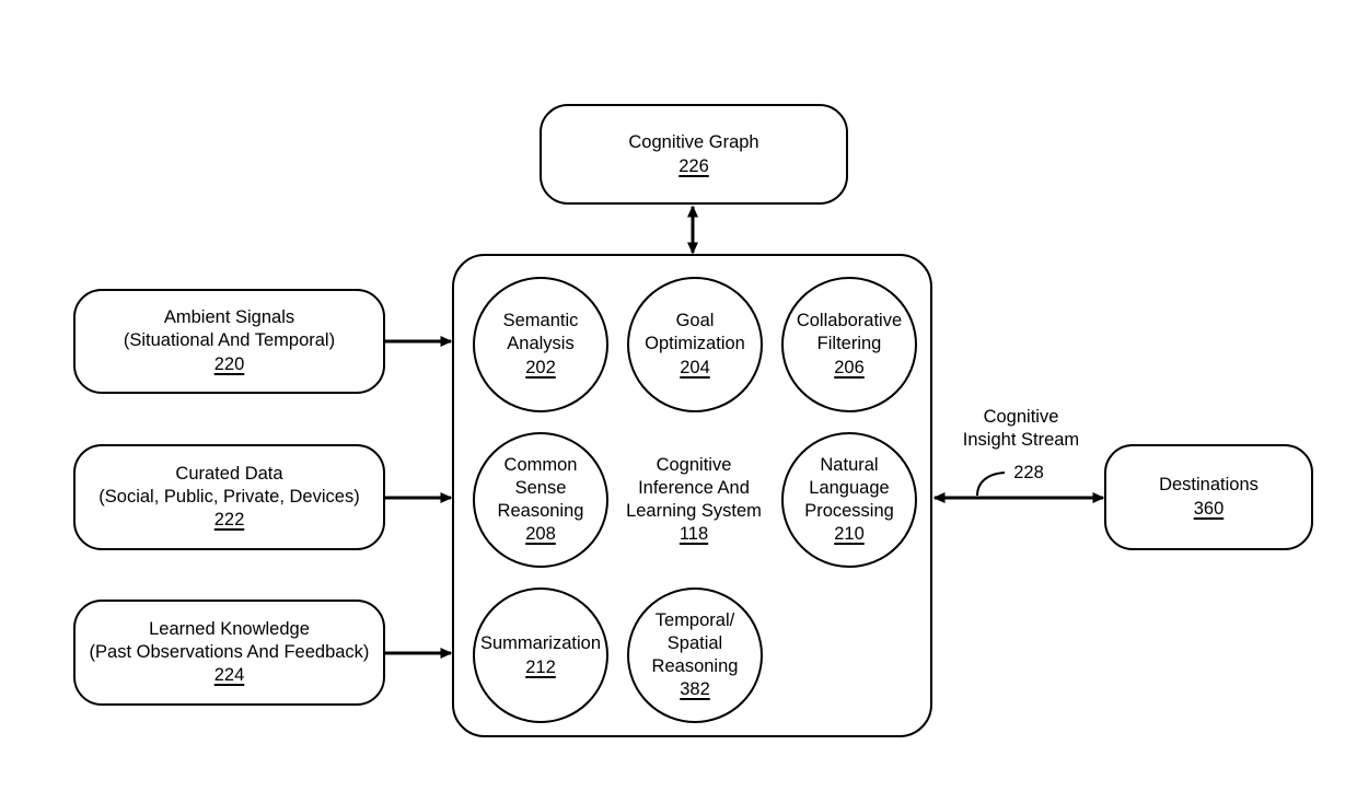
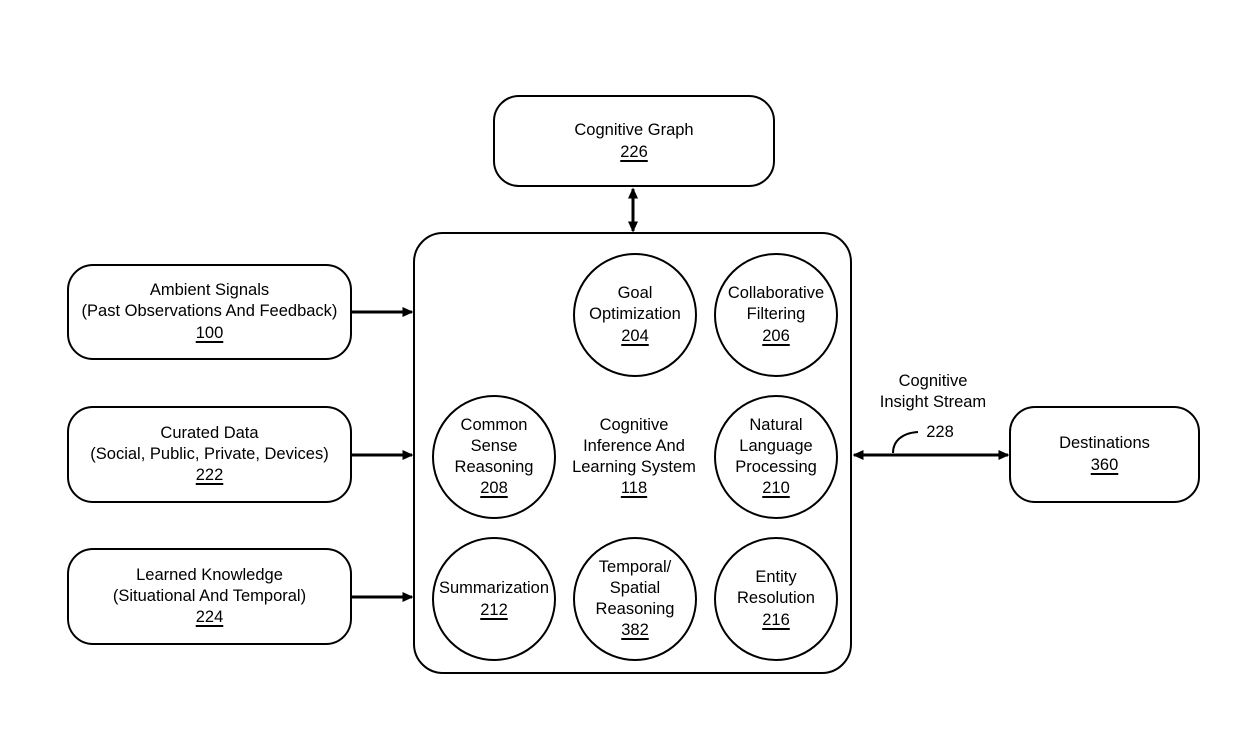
  Cognitive Graph
  226
  Ambient Signals
- (Situational And Temporal)
+ (Past Observations And Feedback)
- 220
+ 100
  Curated Data
  (Social, Public, Private, Devices)
  222
  Learned Knowledge
- (Past Observations And Feedback)
+ (Situational And Temporal)
  224
- Semantic
- Analysis
- 202
  Goal
  Optimization
  204
  Collaborative
  Filtering
  206
  Common
  Sense
  Reasoning
  208
  Cognitive
  Inference And
  Learning System
  118
  Natural
  Language
  Processing
  210
  Summarization
  212
  Temporal/
  Spatial
  Reasoning
  382
+ Entity
+ Resolution
+ 216
  Cognitive
  Insight Stream
  228
  Destinations
  360
